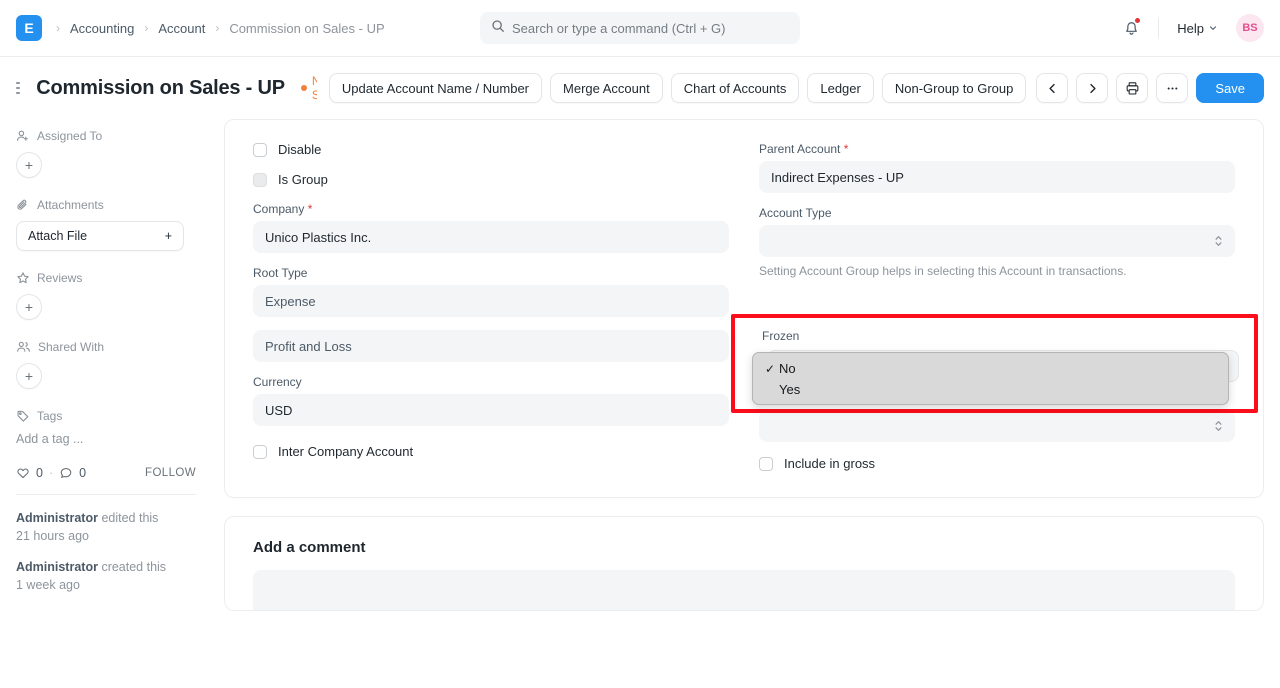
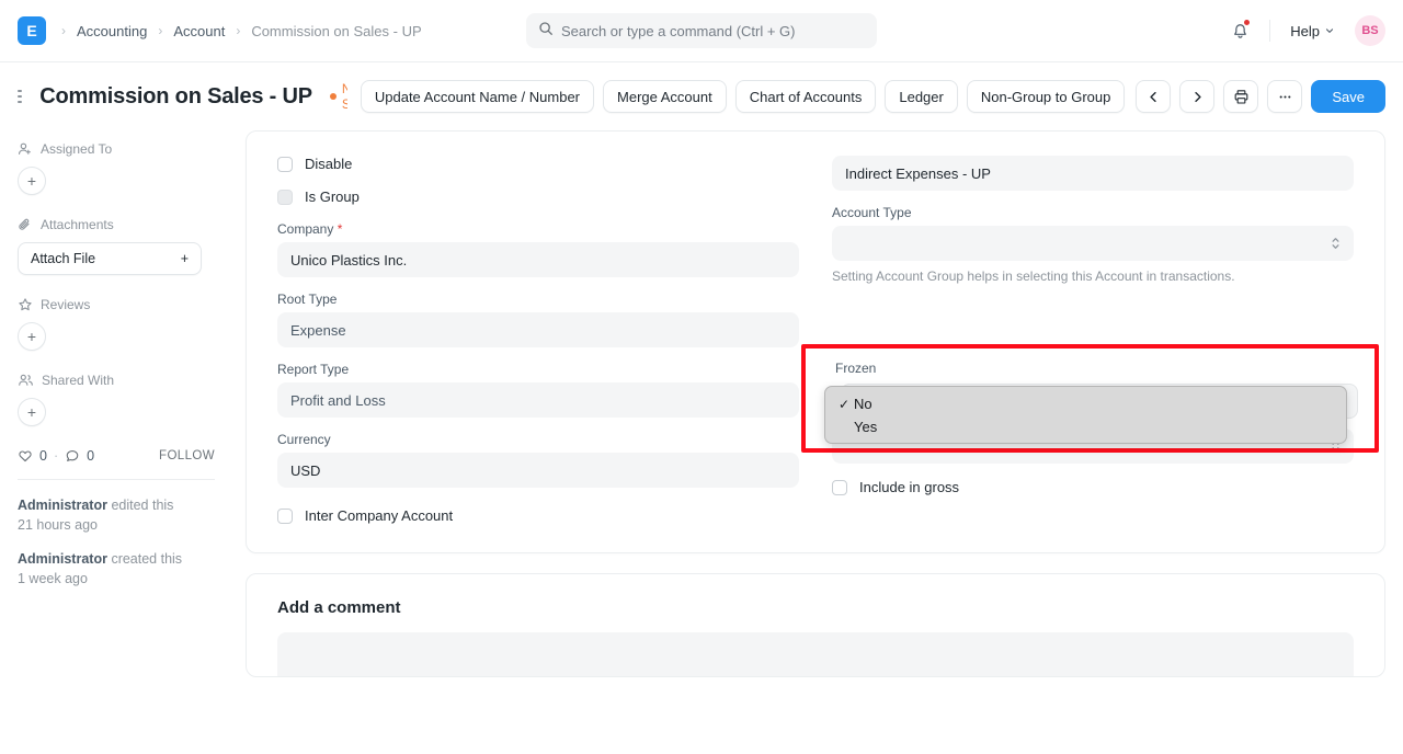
  E
  ›
  Accounting
  ›
  Account
  ›
  Commission on Sales - UP
  Search or type a command (Ctrl + G)
  Help
  BS
  Commission on Sales - UP
  Update Account Name / Number
  Merge Account
  Chart of Accounts
  Ledger
  Non-Group to Group
  Save
  Assigned To
  +
  Attachments
  Attach File
  +
  Reviews
  +
  Shared With
  +
- Tags
- Add a tag ...
  0
  ·
  0
  FOLLOW
  Administrator edited this
  21 hours ago
  Administrator created this
  1 week ago
  Disable
  Is Group
  Company *
  Unico Plastics Inc.
  Root Type
  Expense
+ Report Type
  Profit and Loss
  Currency
  USD
  Inter Company Account
- Parent Account *
  Indirect Expenses - UP
  Account Type
  Setting Account Group helps in selecting this Account in transactions.
  Include in gross
  Add a comment
  Frozen
  ✓
  No
  Yes
